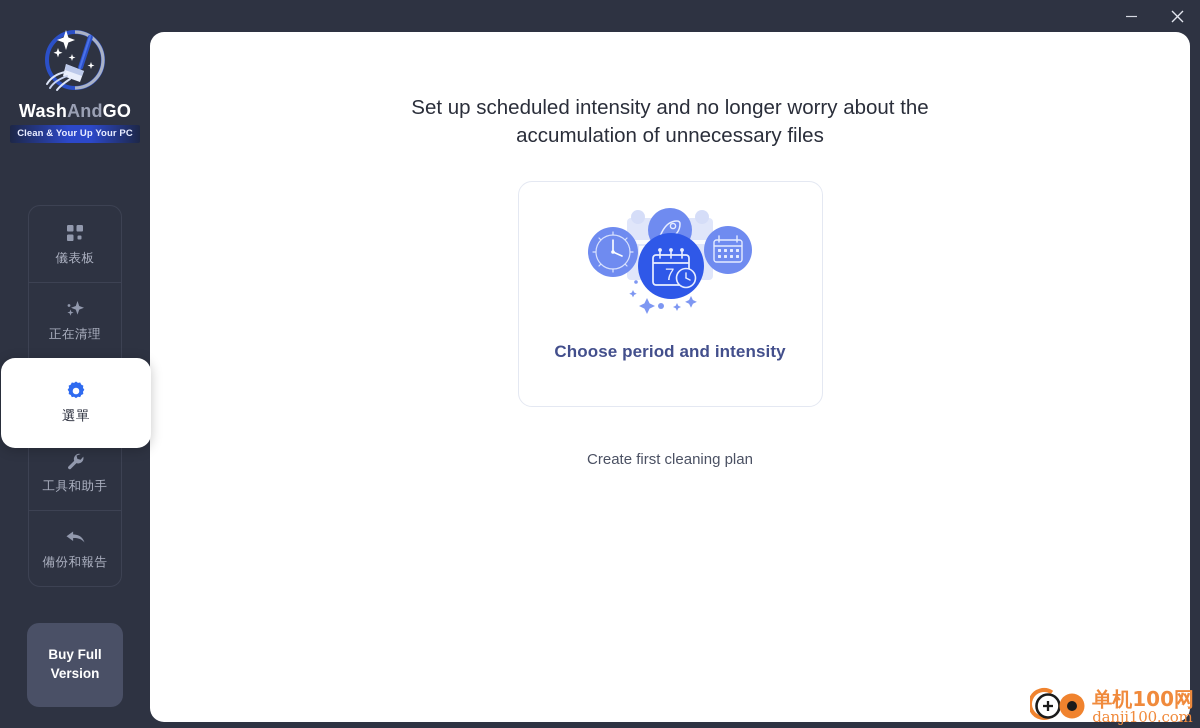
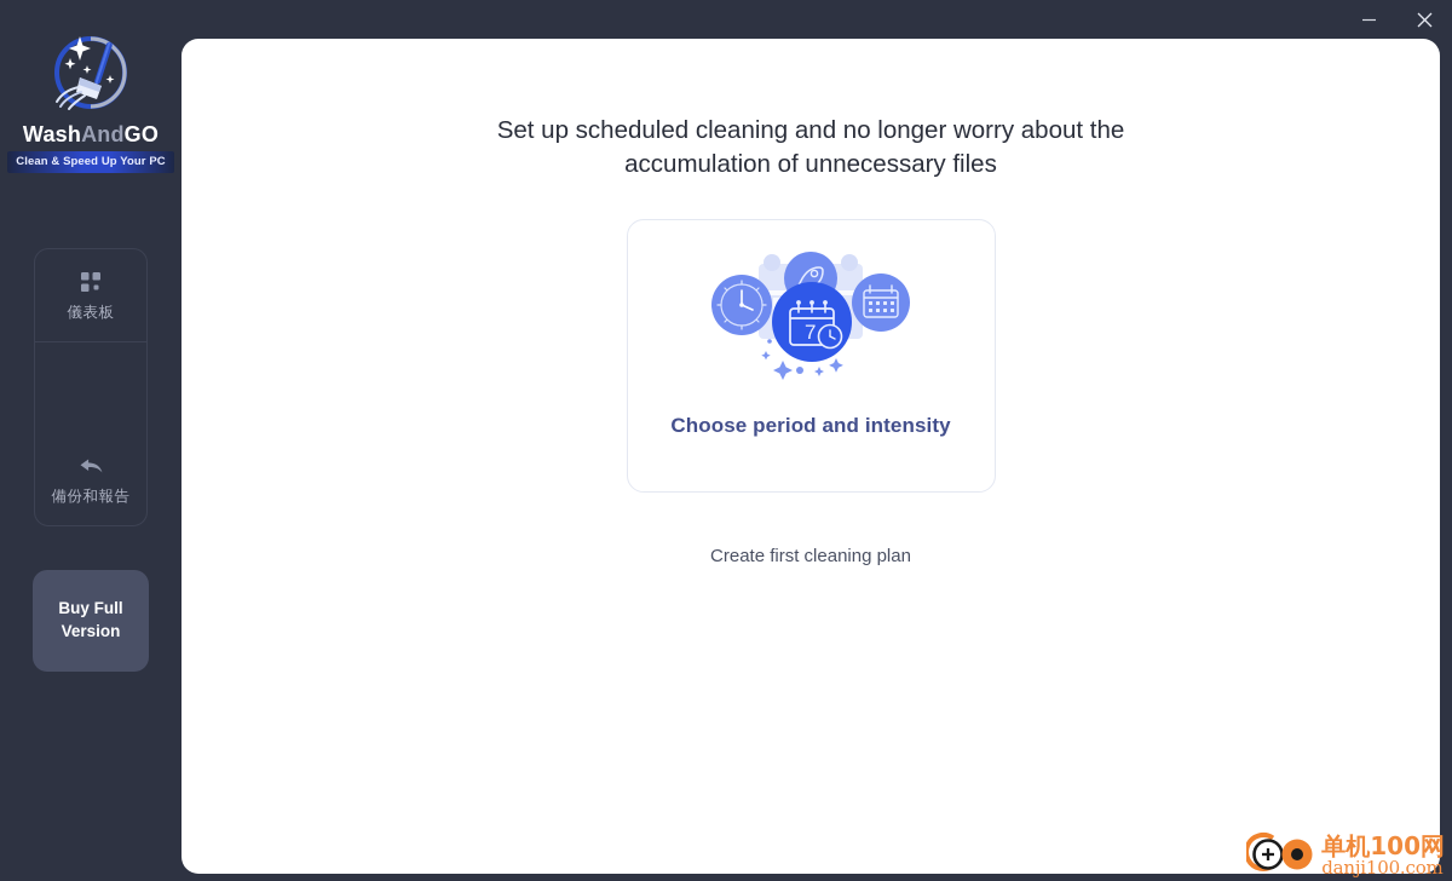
  WashAndGO
- Clean & Your Up Your PC
+ Clean & Speed Up Your PC
  儀表板
- 正在清理
- 選單
- 工具和助手
  備份和報告
  Buy Full
  Version
- Set up scheduled intensity and no longer worry about the accumulation of unnecessary files
+ Set up scheduled cleaning and no longer worry about the accumulation of unnecessary files
  7
  Choose period and intensity
  Create first cleaning plan
  单机100网
  danji100.com
